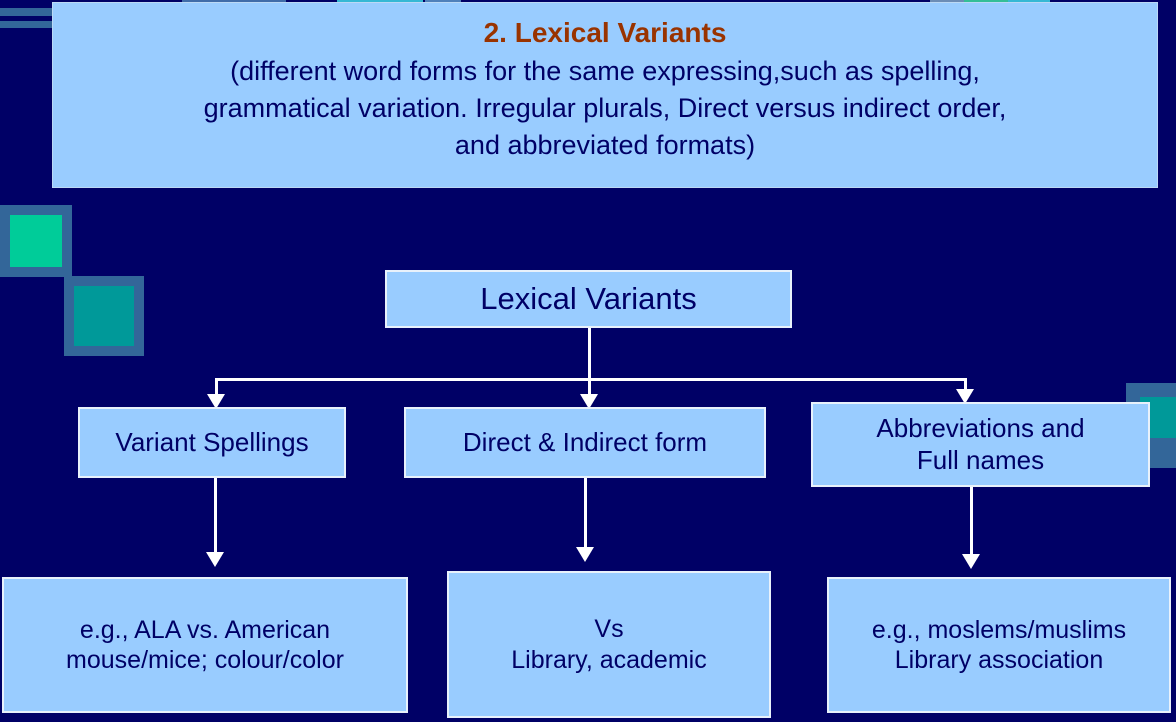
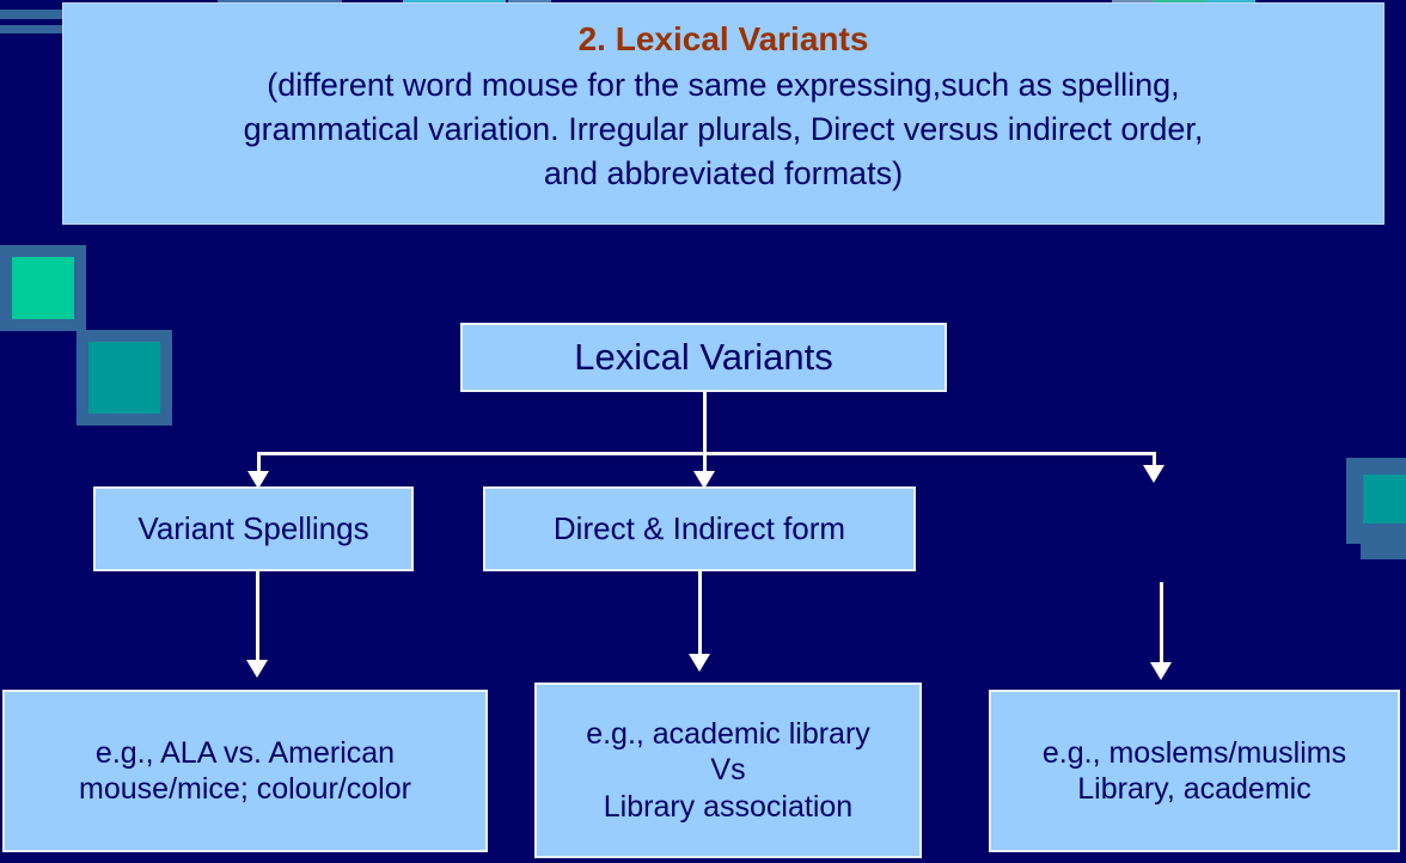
  2. Lexical Variants
- (different word forms for the same expressing,such as spelling,
+ (different word mouse for the same expressing,such as spelling,
  grammatical variation. Irregular plurals, Direct versus indirect order,
  and abbreviated formats)
  Lexical Variants
  Variant Spellings
  Direct & Indirect form
- Abbreviations and
- Full names
  e.g., ALA vs. American
  mouse/mice; colour/color
+ e.g., academic library
  Vs
- Library, academic
+ Library association
  e.g., moslems/muslims
- Library association
+ Library, academic
